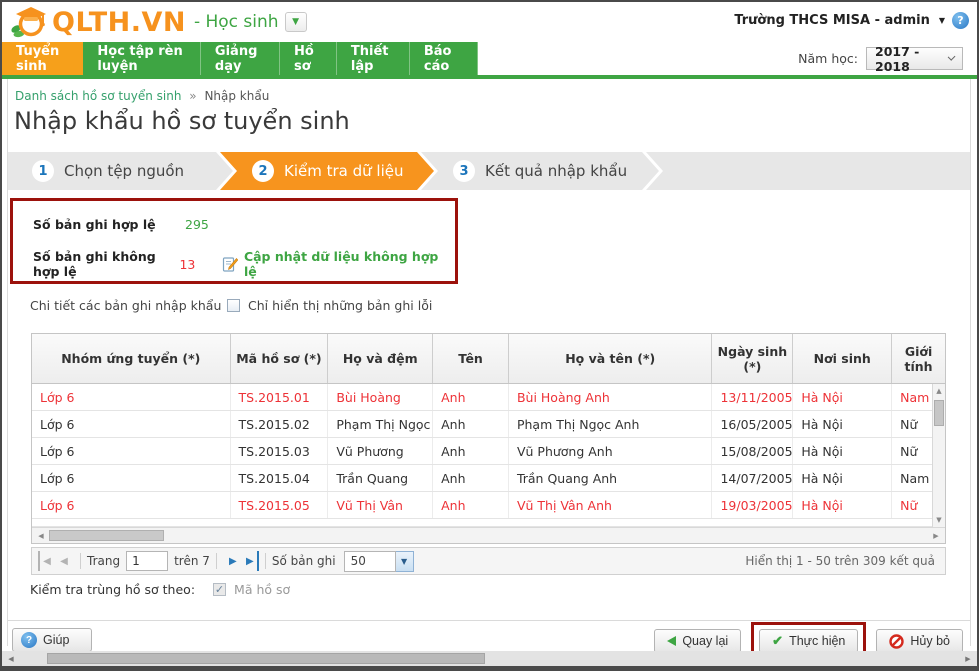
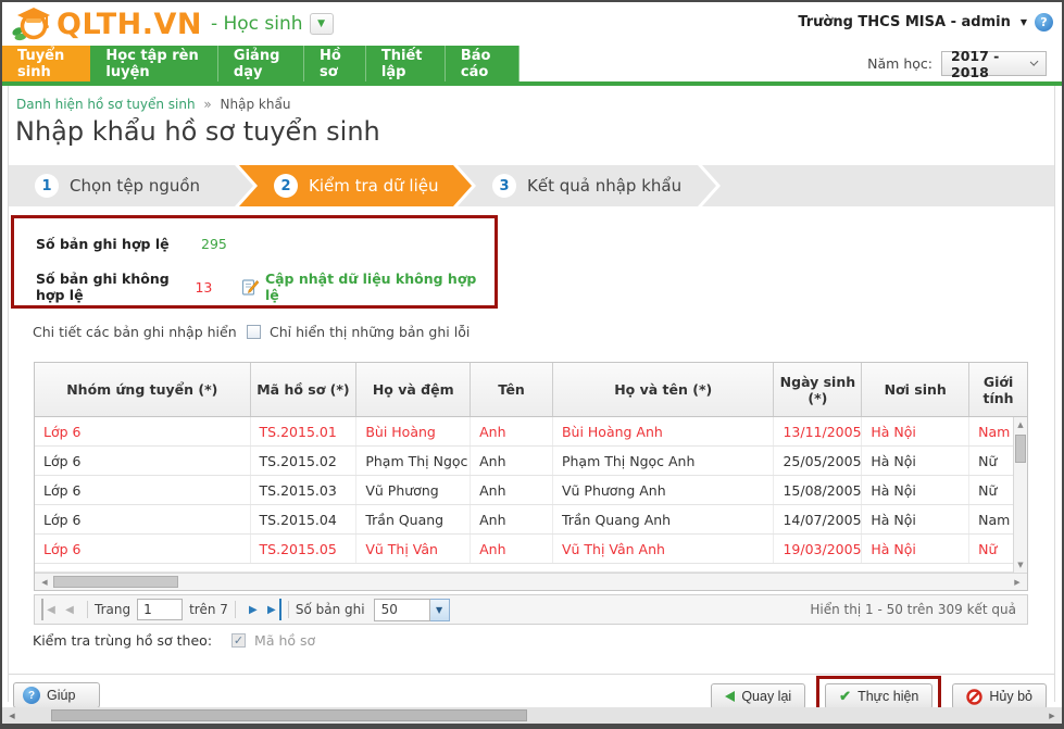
  QLTH.VN
  - Học sinh
  ▼
  Trường THCS MISA - admin
  ▼
  ?
  Tuyển sinh
  Học tập rèn luyện
  Giảng dạy
  Hồ sơ
  Thiết lập
  Báo cáo
  Năm học:
  2017 - 2018
- Danh sách hồ sơ tuyển sinh » Nhập khẩu
+ Danh hiện hồ sơ tuyển sinh » Nhập khẩu
  Nhập khẩu hồ sơ tuyển sinh
  1
  Chọn tệp nguồn
  2
  Kiểm tra dữ liệu
  3
  Kết quả nhập khẩu
  Số bản ghi hợp lệ
  295
  Số bản ghi không hợp lệ
  13
  Cập nhật dữ liệu không hợp lệ
- Chi tiết các bản ghi nhập khẩu
+ Chi tiết các bản ghi nhập hiển
  Chỉ hiển thị những bản ghi lỗi
  Nhóm ứng tuyển (*)
  Mã hồ sơ (*)
  Họ và đệm
  Tên
  Họ và tên (*)
  Ngày sinh (*)
  Nơi sinh
  Giới tính
  Lớp 6
  TS.2015.01
  Bùi Hoàng
  Anh
  Bùi Hoàng Anh
  13/11/2005
  Hà Nội
  Nam
  Lớp 6
  TS.2015.02
  Phạm Thị Ngọc
  Anh
  Phạm Thị Ngọc Anh
- 16/05/2005
+ 25/05/2005
  Hà Nội
  Nữ
  Lớp 6
  TS.2015.03
  Vũ Phương
  Anh
  Vũ Phương Anh
  15/08/2005
  Hà Nội
  Nữ
  Lớp 6
  TS.2015.04
  Trần Quang
  Anh
  Trần Quang Anh
  14/07/2005
  Hà Nội
  Nam
  Lớp 6
  TS.2015.05
  Vũ Thị Vân
  Anh
  Vũ Thị Vân Anh
  19/03/2005
  Hà Nội
  Nữ
  ▲
  ▼
  ◀
  ▶
  ◀
  ◀
  Trang
  1
  trên 7
  ▶
  ▶
  Số bản ghi
  50
  ▼
  Hiển thị 1 - 50 trên 309 kết quả
  Kiểm tra trùng hồ sơ theo:
  Mã hồ sơ
  ?
  Giúp
  Quay lại
  ✔
  Thực hiện
  Hủy bỏ
  ◀
  ▶
